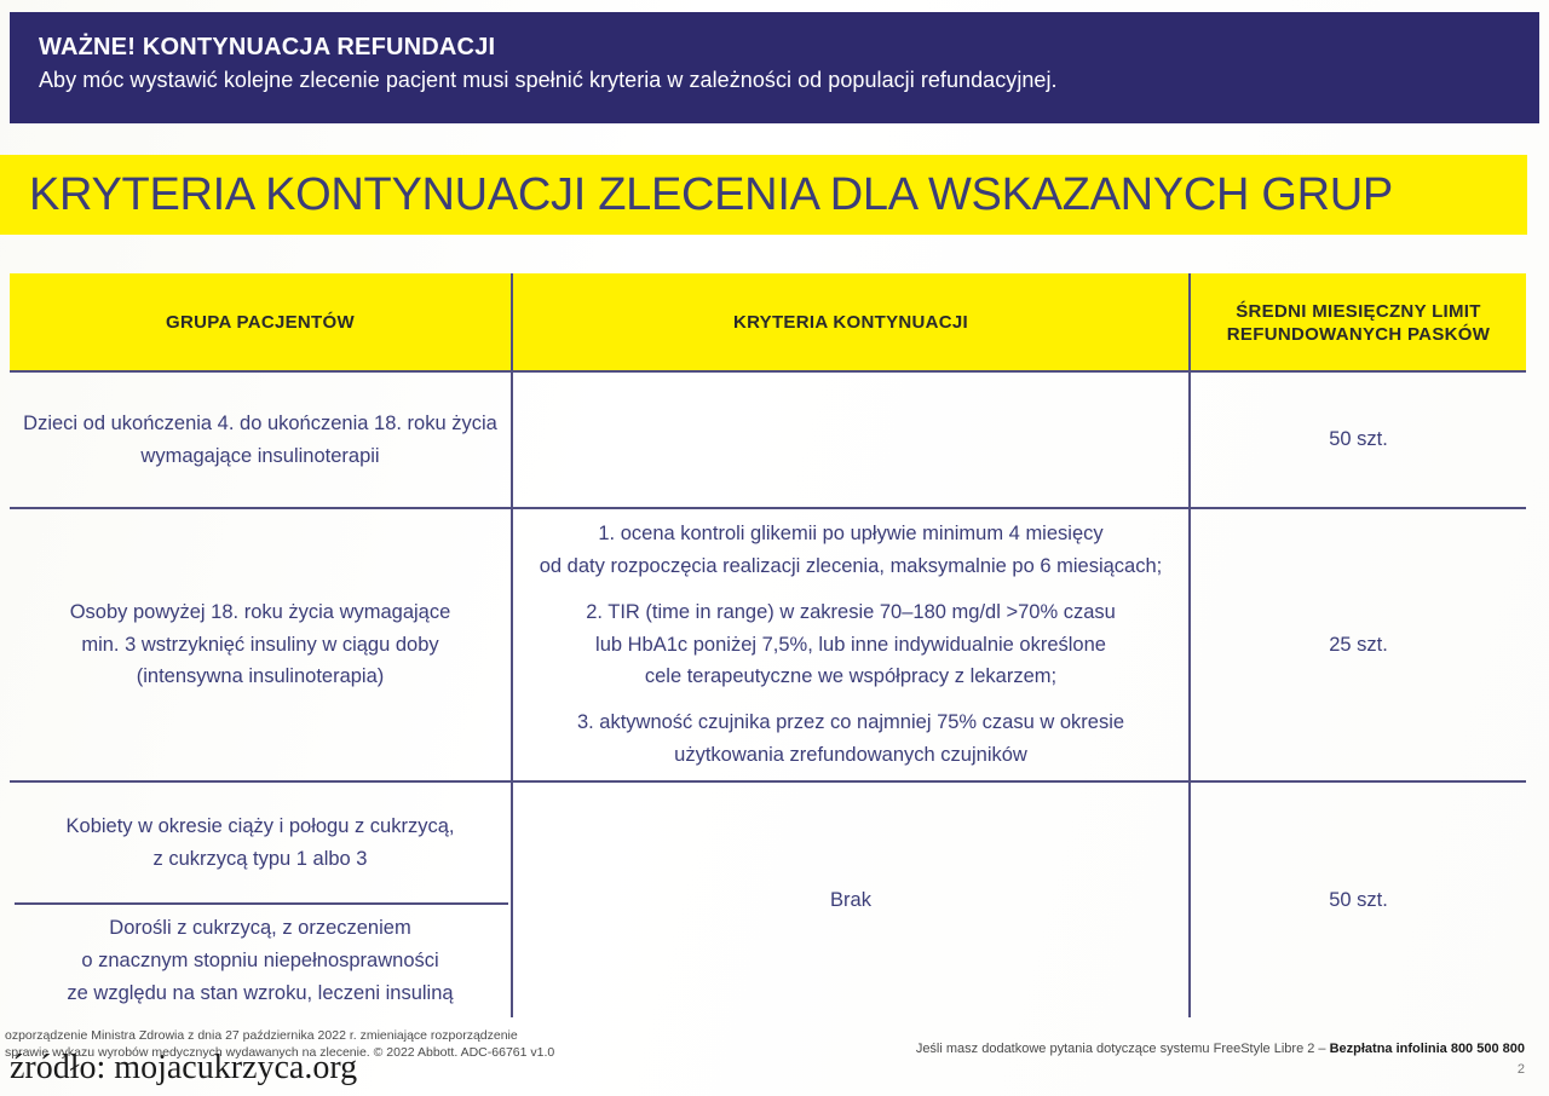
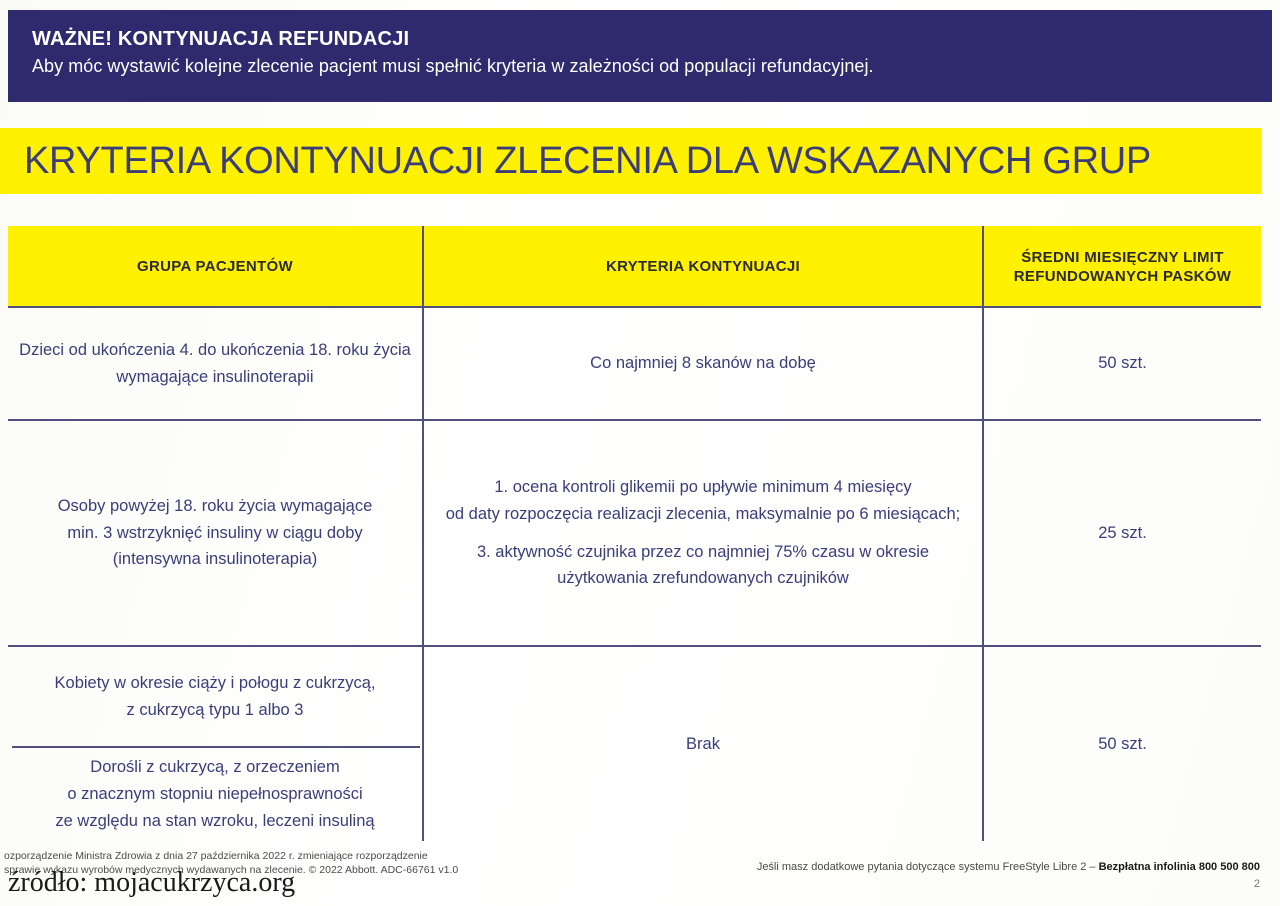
  WAŻNE! KONTYNUACJA REFUNDACJI
  Aby móc wystawić kolejne zlecenie pacjent musi spełnić kryteria w zależności od populacji refundacyjnej.
  KRYTERIA KONTYNUACJI ZLECENIA DLA WSKAZANYCH GRUP
  GRUPA PACJENTÓW
  KRYTERIA KONTYNUACJI
  ŚREDNI MIESIĘCZNY LIMIT REFUNDOWANYCH PASKÓW
  Dzieci od ukończenia 4. do ukończenia 18. roku życia
  wymagające insulinoterapii
+ Co najmniej 8 skanów na dobę
  50 szt.
  Osoby powyżej 18. roku życia wymagające
  min. 3 wstrzyknięć insuliny w ciągu doby
  (intensywna insulinoterapia)
  1. ocena kontroli glikemii po upływie minimum 4 miesięcy
  od daty rozpoczęcia realizacji zlecenia, maksymalnie po 6 miesiącach;
- 2. TIR (time in range) w zakresie 70–180 mg/dl >70% czasu
- lub HbA1c poniżej 7,5%, lub inne indywidualnie określone
- cele terapeutyczne we współpracy z lekarzem;
  3. aktywność czujnika przez co najmniej 75% czasu w okresie
  użytkowania zrefundowanych czujników
  25 szt.
  Kobiety w okresie ciąży i połogu z cukrzycą,
  z cukrzycą typu 1 albo 3
  Dorośli z cukrzycą, z orzeczeniem
  o znacznym stopniu niepełnosprawności
  ze względu na stan wzroku, leczeni insuliną
  Brak
  50 szt.
  ozporządzenie Ministra Zdrowia z dnia 27 października 2022 r. zmieniające rozporządzenie
  sprawie wykazu wyrobów medycznych wydawanych na zlecenie. © 2022 Abbott. ADC-66761 v1.0
  Jeśli masz dodatkowe pytania dotyczące systemu FreeStyle Libre 2 – Bezpłatna infolinia 800 500 800
  2
  źródło: mojacukrzyca.org
